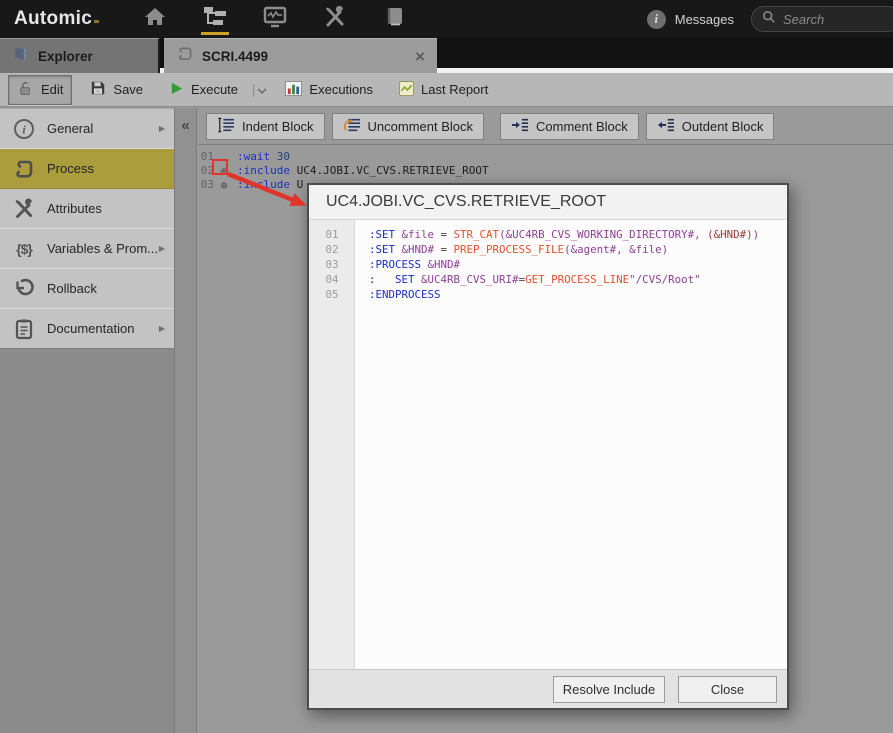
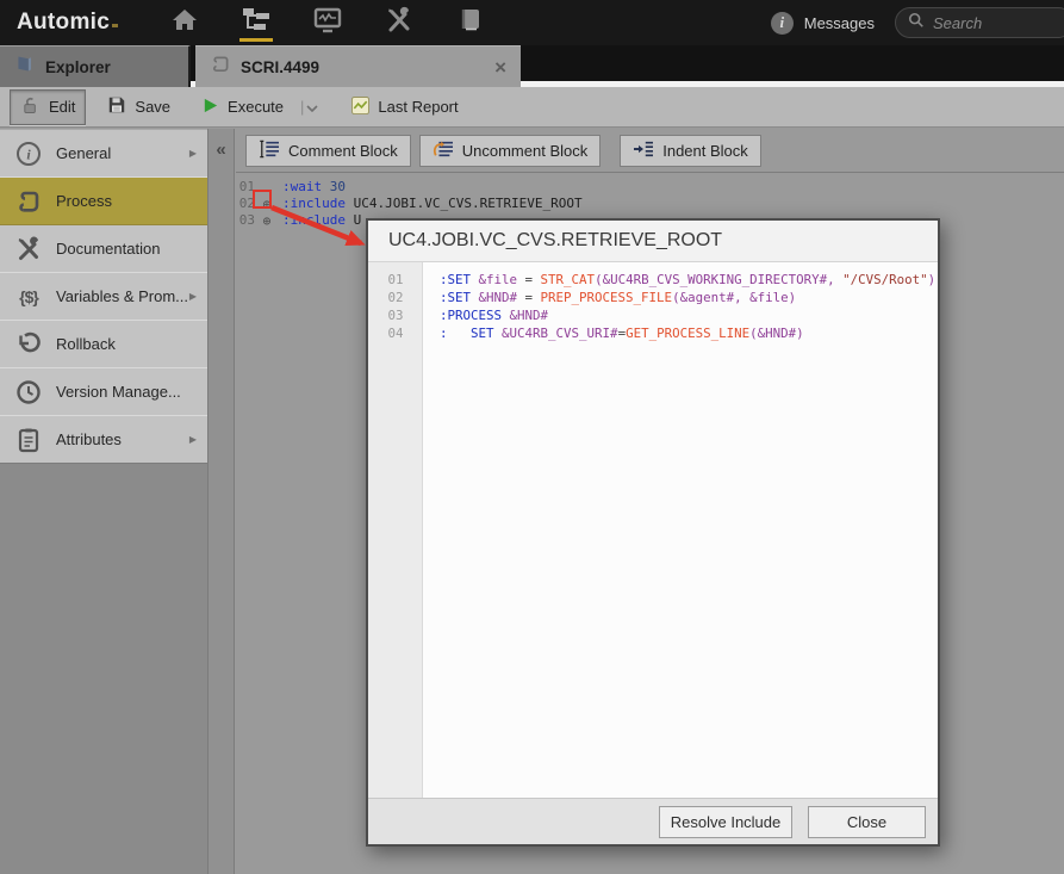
  Automic
  i
  Messages
  Search
  Explorer
  SCRI.4499
  ×
  Edit
  Save
  Execute
  |
- Executions
  Last Report
  i
  General
  ▶
  Process
- Attributes
+ Documentation
  {$}
  Variables & Prom...
  ▶
  Rollback
+ Version Manage...
- Documentation
+ Attributes
  ▶
  «
- Indent Block
+ Comment Block
  Uncomment Block
- Comment Block
+ Indent Block
- Outdent Block
  01
  :wait 30
  02
  ⊕
  :include UC4.JOBI.VC_CVS.RETRIEVE_ROOT
  03
  ⊕
  :ilude U
  UC4.JOBI.VC_CVS.RETRIEVE_ROOT
  01
- :SET &file = STR_CAT(&UC4RB_CVS_WORKING_DIRECTORY#, (&HND#))
+ :SET &file = STR_CAT(&UC4RB_CVS_WORKING_DIRECTORY#, "/CVS/Root")
  02
  :SET &HND# = PREP_PROCESS_FILE(&agent#, &file)
  03
  :PROCESS &HND#
  04
- : SET &UC4RB_CVS_URI#=GET_PROCESS_LINE"/CVS/Root"
+ : SET &UC4RB_CVS_URI#=GET_PROCESS_LINE(&HND#)
- 05
- :ENDPROCESS
  Resolve Include
  Close
